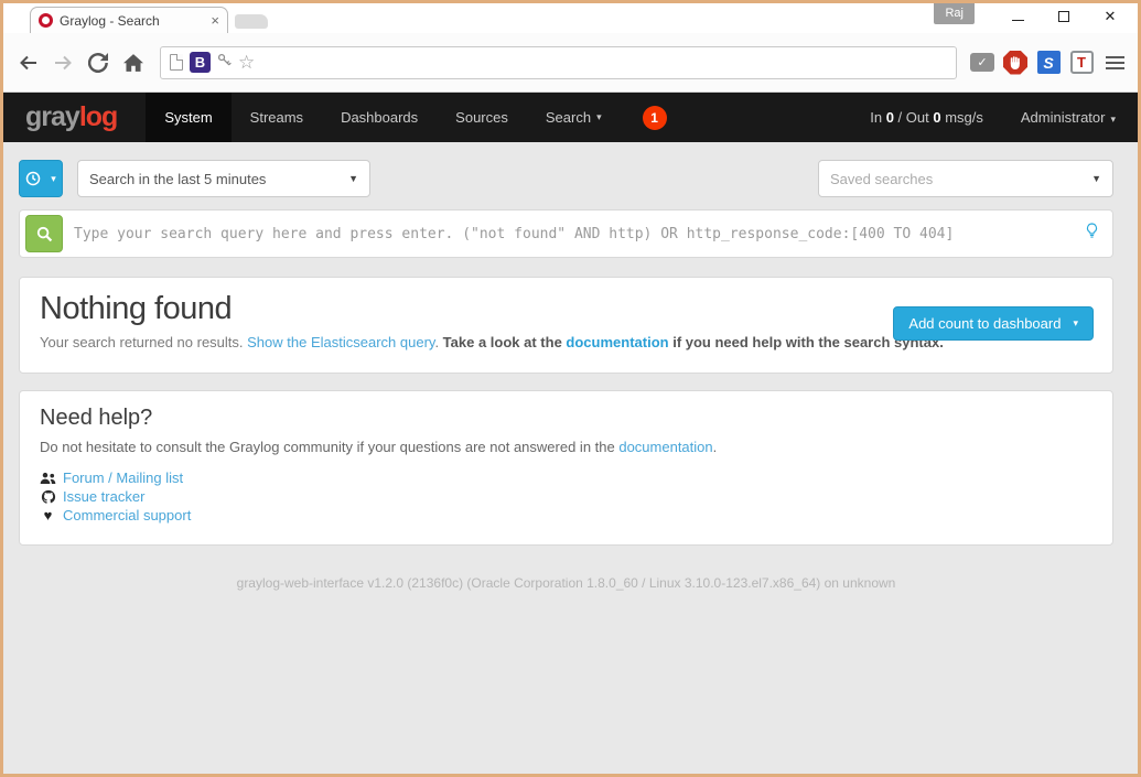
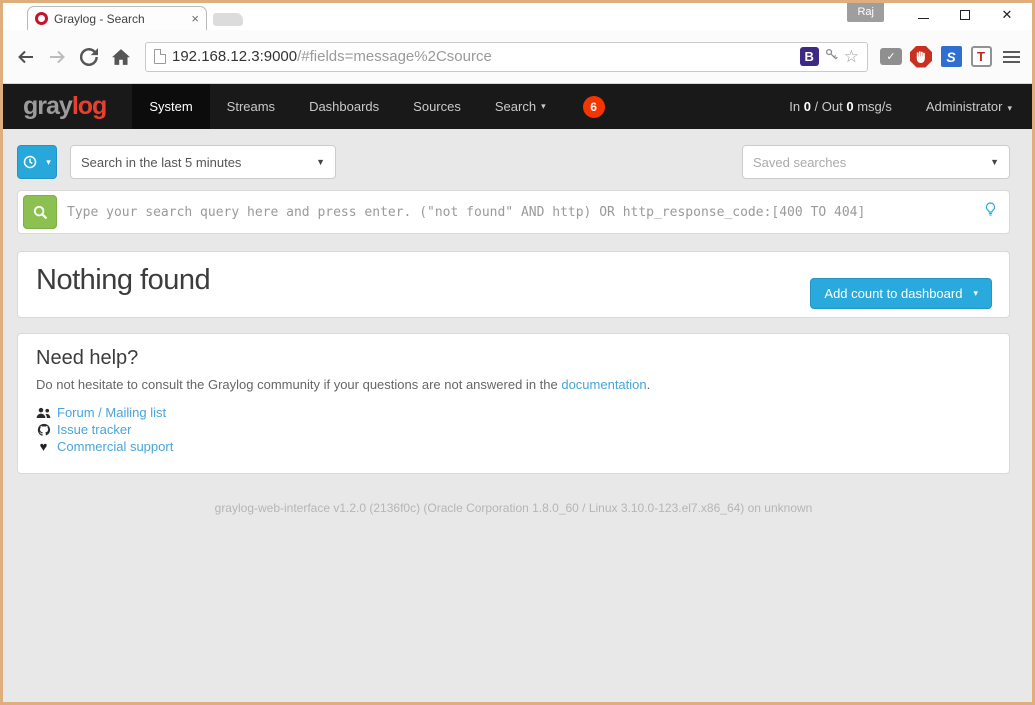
  Graylog - Search
  ×
  Raj
  ✕
+ 192.168.12.3:9000/#fields=message%2Csource
  B
  ☆
  ✓
  S
  T
  graylog
  System
  Streams
  Dashboards
  Sources
  Search
  ▾
- 1
+ 6
  In 0 / Out 0 msg/s
  Administrator ▾
  ▾
  Search in the last 5 minutes
  ▼
  Saved searches
  ▼
  Type your search query here and press enter. ("not found" AND http) OR http_response_code:[400 TO 404]
  Nothing found
- Your search returned no results. Show the Elasticsearch query. Take a look at the documentation if you need help with the search syntax.
  Add count to dashboard
  ▾
  Need help?
  Do not hesitate to consult the Graylog community if your questions are not answered in the documentation.
  Forum / Mailing list
  Issue tracker
  ♥
  Commercial support
  graylog-web-interface v1.2.0 (2136f0c) (Oracle Corporation 1.8.0_60 / Linux 3.10.0-123.el7.x86_64) on unknown
